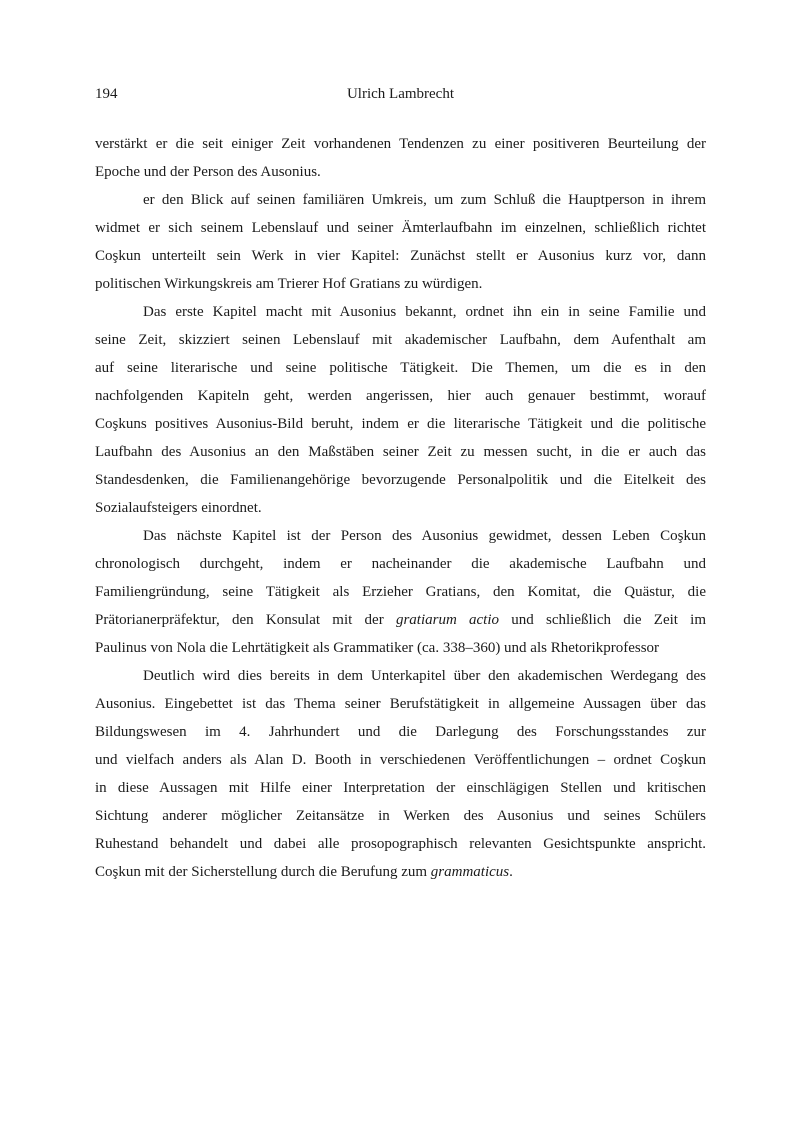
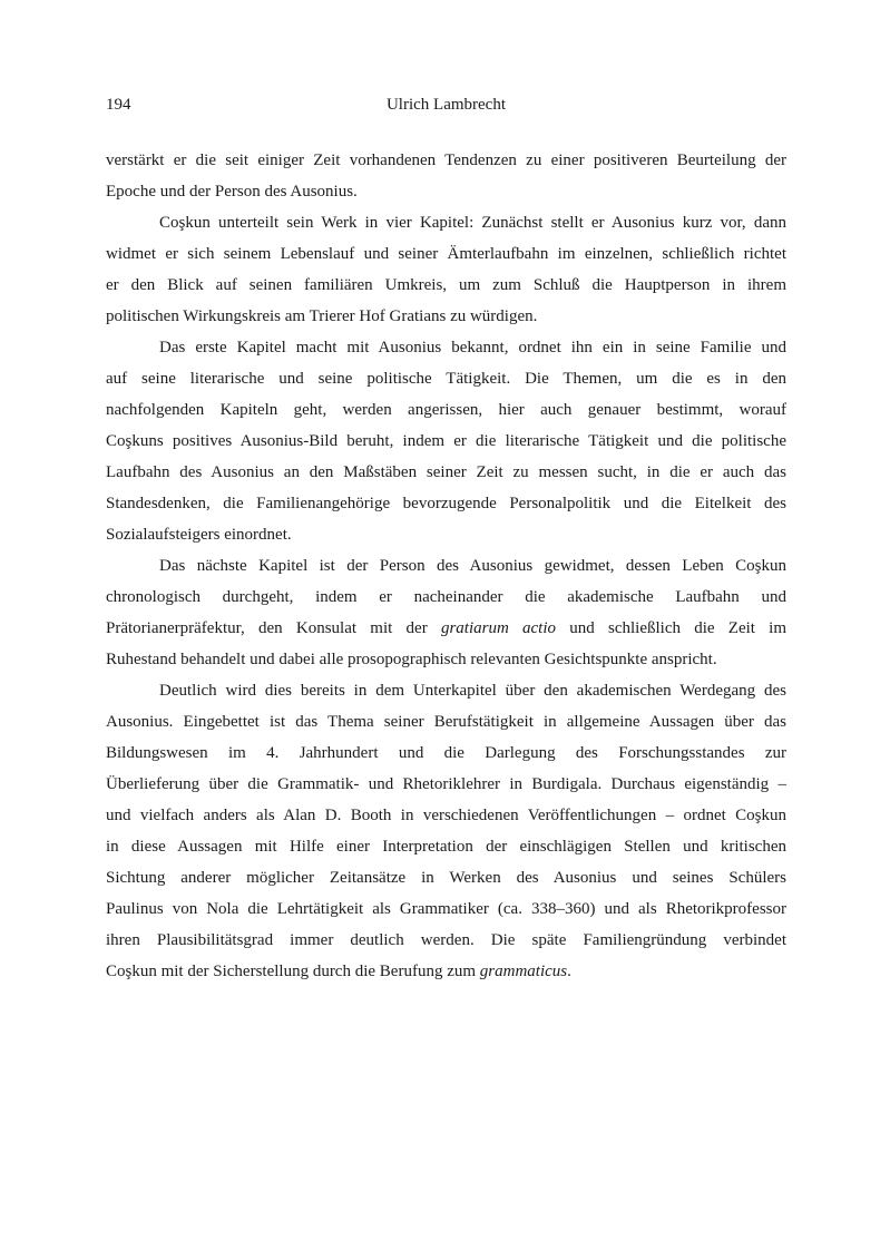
  194
  Ulrich Lambrecht
  verstärkt er die seit einiger Zeit vorhandenen Tendenzen zu einer positiveren Beurteilung der
  Epoche und der Person des Ausonius.
- er den Blick auf seinen familiären Umkreis, um zum Schluß die Hauptperson in ihrem
+ Coşkun unterteilt sein Werk in vier Kapitel: Zunächst stellt er Ausonius kurz vor, dann
  widmet er sich seinem Lebenslauf und seiner Ämterlaufbahn im einzelnen, schließlich richtet
- Coşkun unterteilt sein Werk in vier Kapitel: Zunächst stellt er Ausonius kurz vor, dann
+ er den Blick auf seinen familiären Umkreis, um zum Schluß die Hauptperson in ihrem
  politischen Wirkungskreis am Trierer Hof Gratians zu würdigen.
  Das erste Kapitel macht mit Ausonius bekannt, ordnet ihn ein in seine Familie und
- seine Zeit, skizziert seinen Lebenslauf mit akademischer Laufbahn, dem Aufenthalt am
  auf seine literarische und seine politische Tätigkeit. Die Themen, um die es in den
  nachfolgenden Kapiteln geht, werden angerissen, hier auch genauer bestimmt, worauf
  Coşkuns positives Ausonius-Bild beruht, indem er die literarische Tätigkeit und die politische
  Laufbahn des Ausonius an den Maßstäben seiner Zeit zu messen sucht, in die er auch das
  Standesdenken, die Familienangehörige bevorzugende Personalpolitik und die Eitelkeit des
  Sozialaufsteigers einordnet.
  Das nächste Kapitel ist der Person des Ausonius gewidmet, dessen Leben Coşkun
  chronologisch durchgeht, indem er nacheinander die akademische Laufbahn und
- Familiengründung, seine Tätigkeit als Erzieher Gratians, den Komitat, die Quästur, die
  Prätorianerpräfektur, den Konsulat mit der gratiarum actio und schließlich die Zeit im
- Paulinus von Nola die Lehrtätigkeit als Grammatiker (ca. 338–360) und als Rhetorikprofessor
+ Ruhestand behandelt und dabei alle prosopographisch relevanten Gesichtspunkte anspricht.
  Deutlich wird dies bereits in dem Unterkapitel über den akademischen Werdegang des
  Ausonius. Eingebettet ist das Thema seiner Berufstätigkeit in allgemeine Aussagen über das
  Bildungswesen im 4. Jahrhundert und die Darlegung des Forschungsstandes zur
+ Überlieferung über die Grammatik- und Rhetoriklehrer in Burdigala. Durchaus eigenständig –
  und vielfach anders als Alan D. Booth in verschiedenen Veröffentlichungen – ordnet Coşkun
  in diese Aussagen mit Hilfe einer Interpretation der einschlägigen Stellen und kritischen
  Sichtung anderer möglicher Zeitansätze in Werken des Ausonius und seines Schülers
- Ruhestand behandelt und dabei alle prosopographisch relevanten Gesichtspunkte anspricht.
+ Paulinus von Nola die Lehrtätigkeit als Grammatiker (ca. 338–360) und als Rhetorikprofessor
+ ihren Plausibilitätsgrad immer deutlich werden. Die späte Familiengründung verbindet
  Coşkun mit der Sicherstellung durch die Berufung zum grammaticus.
